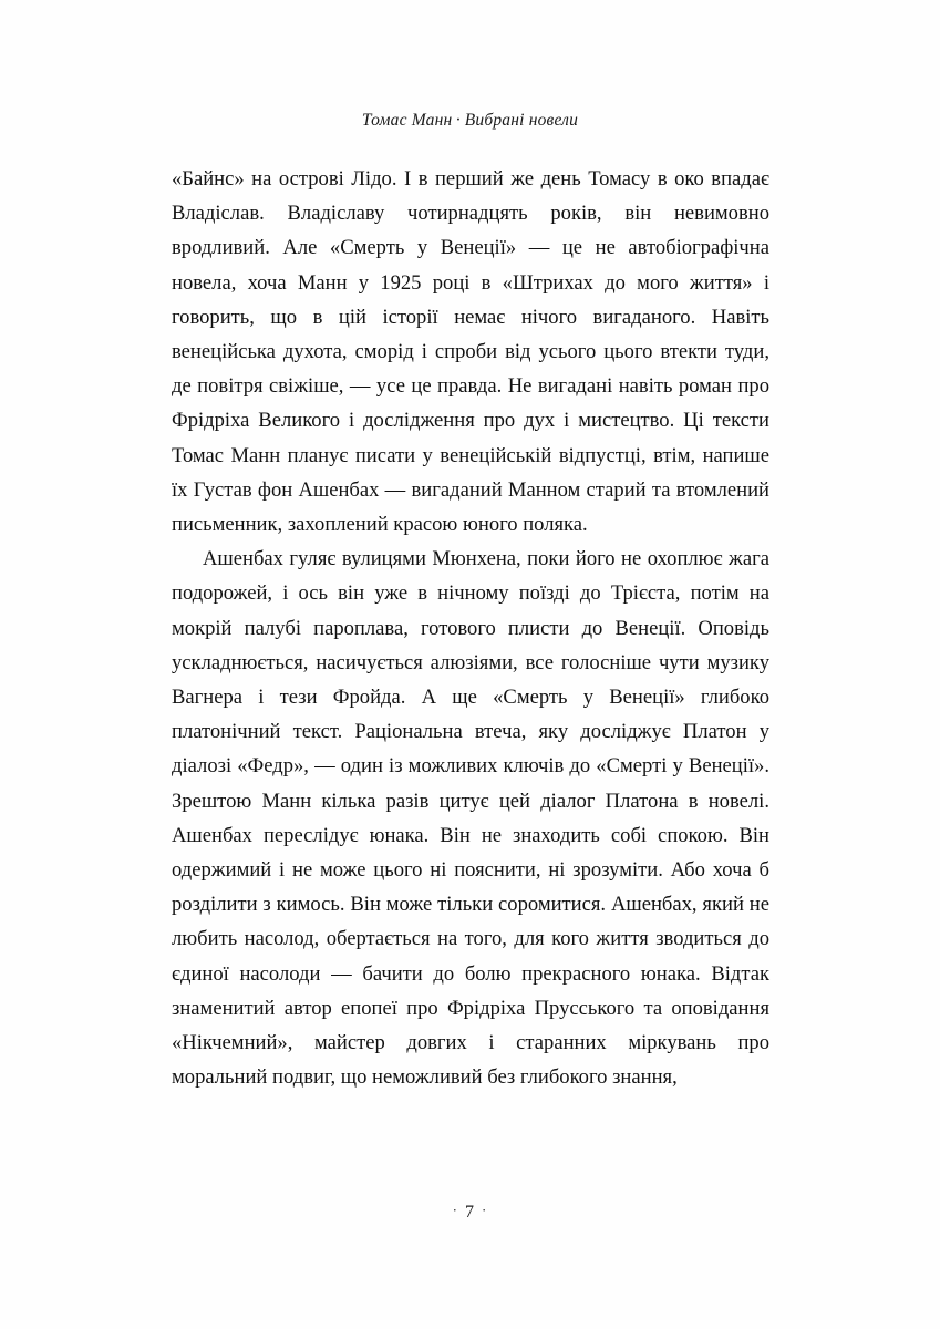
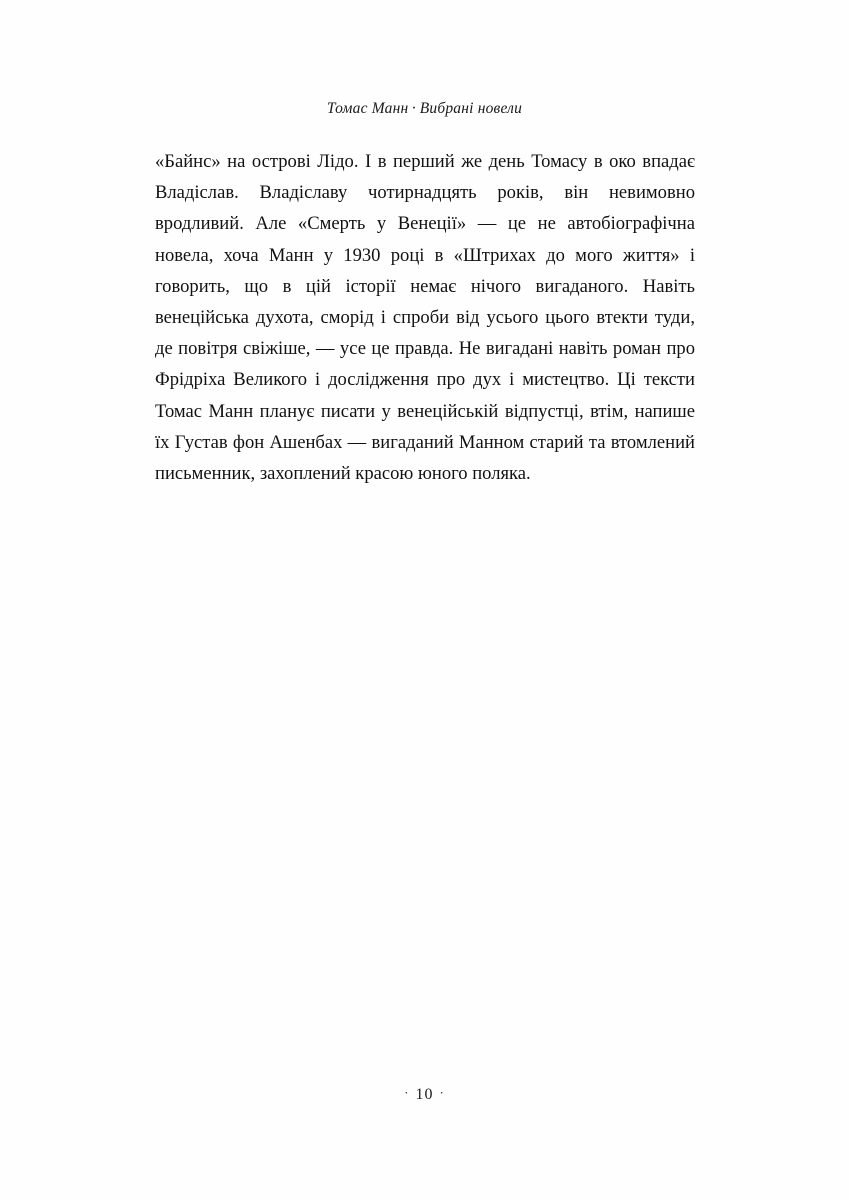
  Томас Манн · Вибрані новели
- «Байнс» на острові Лідо. І в перший же день Томасу в око впадає Владіслав. Владіславу чотирнадцять років, він невимовно вродливий. Але «Смерть у Венеції» — це не автобіографічна новела, хоча Манн у 1925 році в «Штрихах до мого життя» і говорить, що в цій історії немає нічого вигаданого. Навіть венеційська духота, сморід і спроби від усього цього втекти туди, де повітря свіжіше, — усе це правда. Не вигадані навіть роман про Фрідріха Великого і дослідження про дух і мистецтво. Ці тексти Томас Манн планує писати у венеційській відпустці, втім, напише їх Густав фон Ашенбах — вигаданий Манном старий та втомлений письменник, захоплений красою юного поляка.
+ «Байнс» на острові Лідо. І в перший же день Томасу в око впадає Владіслав. Владіславу чотирнадцять років, він невимовно вродливий. Але «Смерть у Венеції» — це не автобіографічна новела, хоча Манн у 1930 році в «Штрихах до мого життя» і говорить, що в цій історії немає нічого вигаданого. Навіть венеційська духота, сморід і спроби від усього цього втекти туди, де повітря свіжіше, — усе це правда. Не вигадані навіть роман про Фрідріха Великого і дослідження про дух і мистецтво. Ці тексти Томас Манн планує писати у венеційській відпустці, втім, напише їх Густав фон Ашенбах — вигаданий Манном старий та втомлений письменник, захоплений красою юного поляка.
- Ашенбах гуляє вулицями Мюнхена, поки його не охоплює жага подорожей, і ось він уже в нічному поїзді до Трієста, потім на мокрій палубі пароплава, готового плисти до Венеції. Оповідь ускладнюється, насичується алюзіями, все голосніше чути музику Вагнера і тези Фройда. А ще «Смерть у Венеції» глибоко платонічний текст. Раціональна втеча, яку досліджує Платон у діалозі «Федр», — один із можливих ключів до «Смерті у Венеції». Зрештою Манн кілька разів цитує цей діалог Платона в новелі. Ашенбах переслідує юнака. Він не знаходить собі спокою. Він одержимий і не може цього ні пояснити, ні зрозуміти. Або хоча б розділити з кимось. Він може тільки соромитися. Ашенбах, який не любить насолод, обертається на того, для кого життя зводиться до єдиної насолоди — бачити до болю прекрасного юнака. Відтак знаменитий автор епопеї про Фрідріха Прусського та оповідання «Нікчемний», майстер довгих і старанних міркувань про моральний подвиг, що неможливий без глибокого знання,
- · 7 ·
+ · 10 ·
